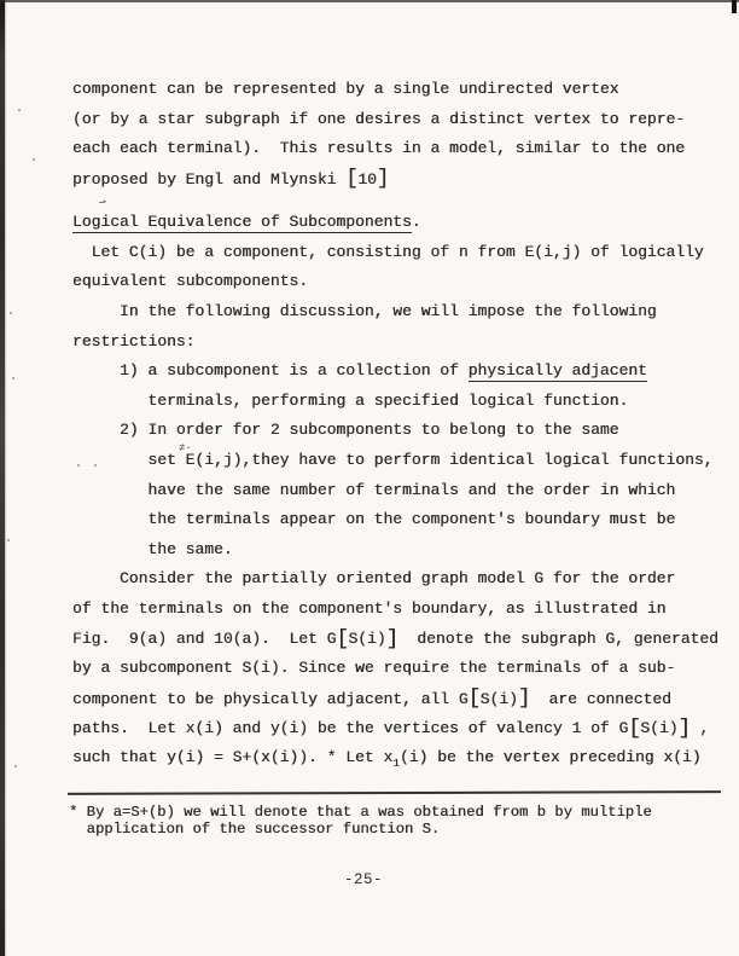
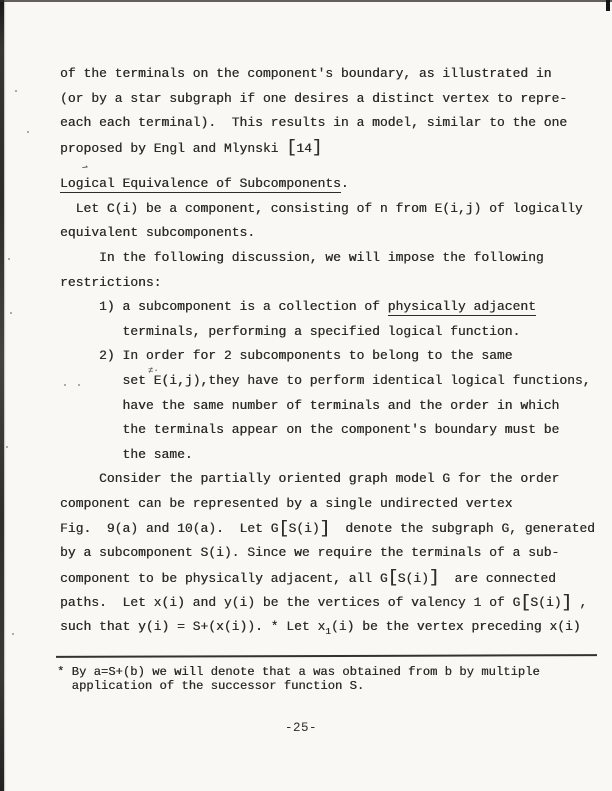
  ≠·
- component can be represented by a single undirected vertex
+ of the terminals on the component's boundary, as illustrated in
  (or by a star subgraph if one desires a distinct vertex to repre-
  each each terminal). This results in a model, similar to the one
- proposed by Engl and Mlynski [10]
+ proposed by Engl and Mlynski [14]
  Logical Equivalence of Subcomponents.
  Let C(i) be a component, consisting of n from E(i,j) of logically
  equivalent subcomponents.
  In the following discussion, we will impose the following
  restrictions:
  1) a subcomponent is a collection of physically adjacent
  terminals, performing a specified logical function.
  2) In order for 2 subcomponents to belong to the same
  set E(i,j),they have to perform identical logical functions,
  have the same number of terminals and the order in which
  the terminals appear on the component's boundary must be
  the same.
  Consider the partially oriented graph model G for the order
- of the terminals on the component's boundary, as illustrated in
+ component can be represented by a single undirected vertex
  Fig. 9(a) and 10(a). Let G[S(i)] denote the subgraph G, generated
  by a subcomponent S(i). Since we require the terminals of a sub-
  component to be physically adjacent, all G[S(i)] are connected
  paths. Let x(i) and y(i) be the vertices of valency 1 of G[S(i)] ,
  such that y(i) = S+(x(i)). * Let x1(i) be the vertex preceding x(i)
  * By a=S+(b) we will denote that a was obtained from b by multiple
  application of the successor function S.
  -25-
